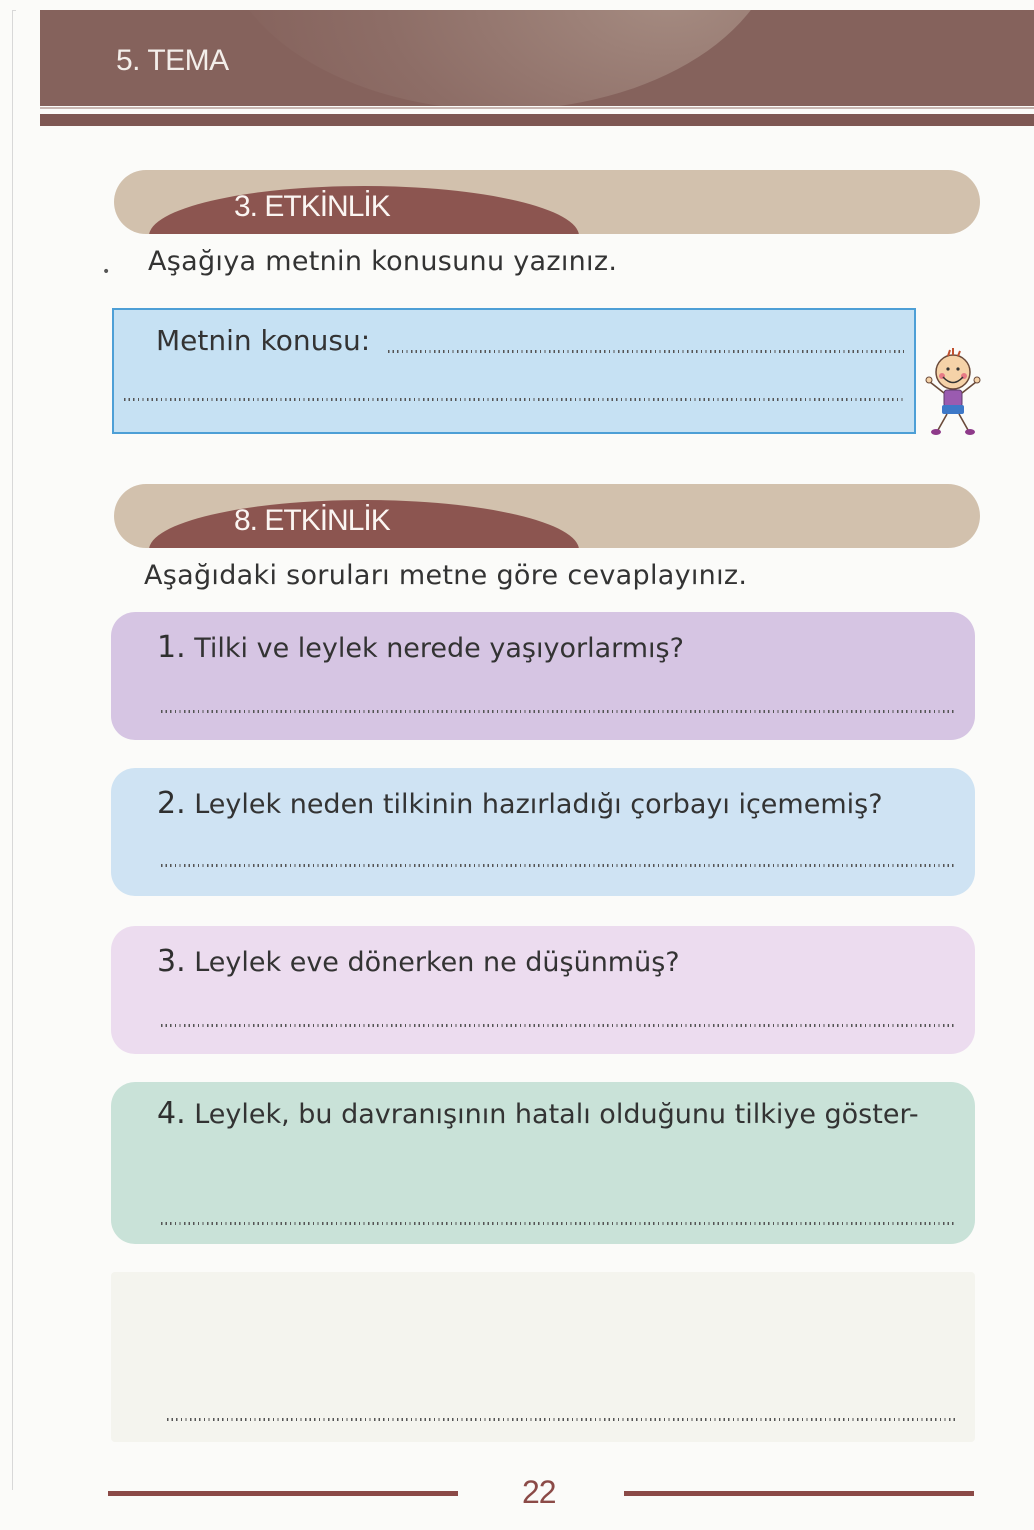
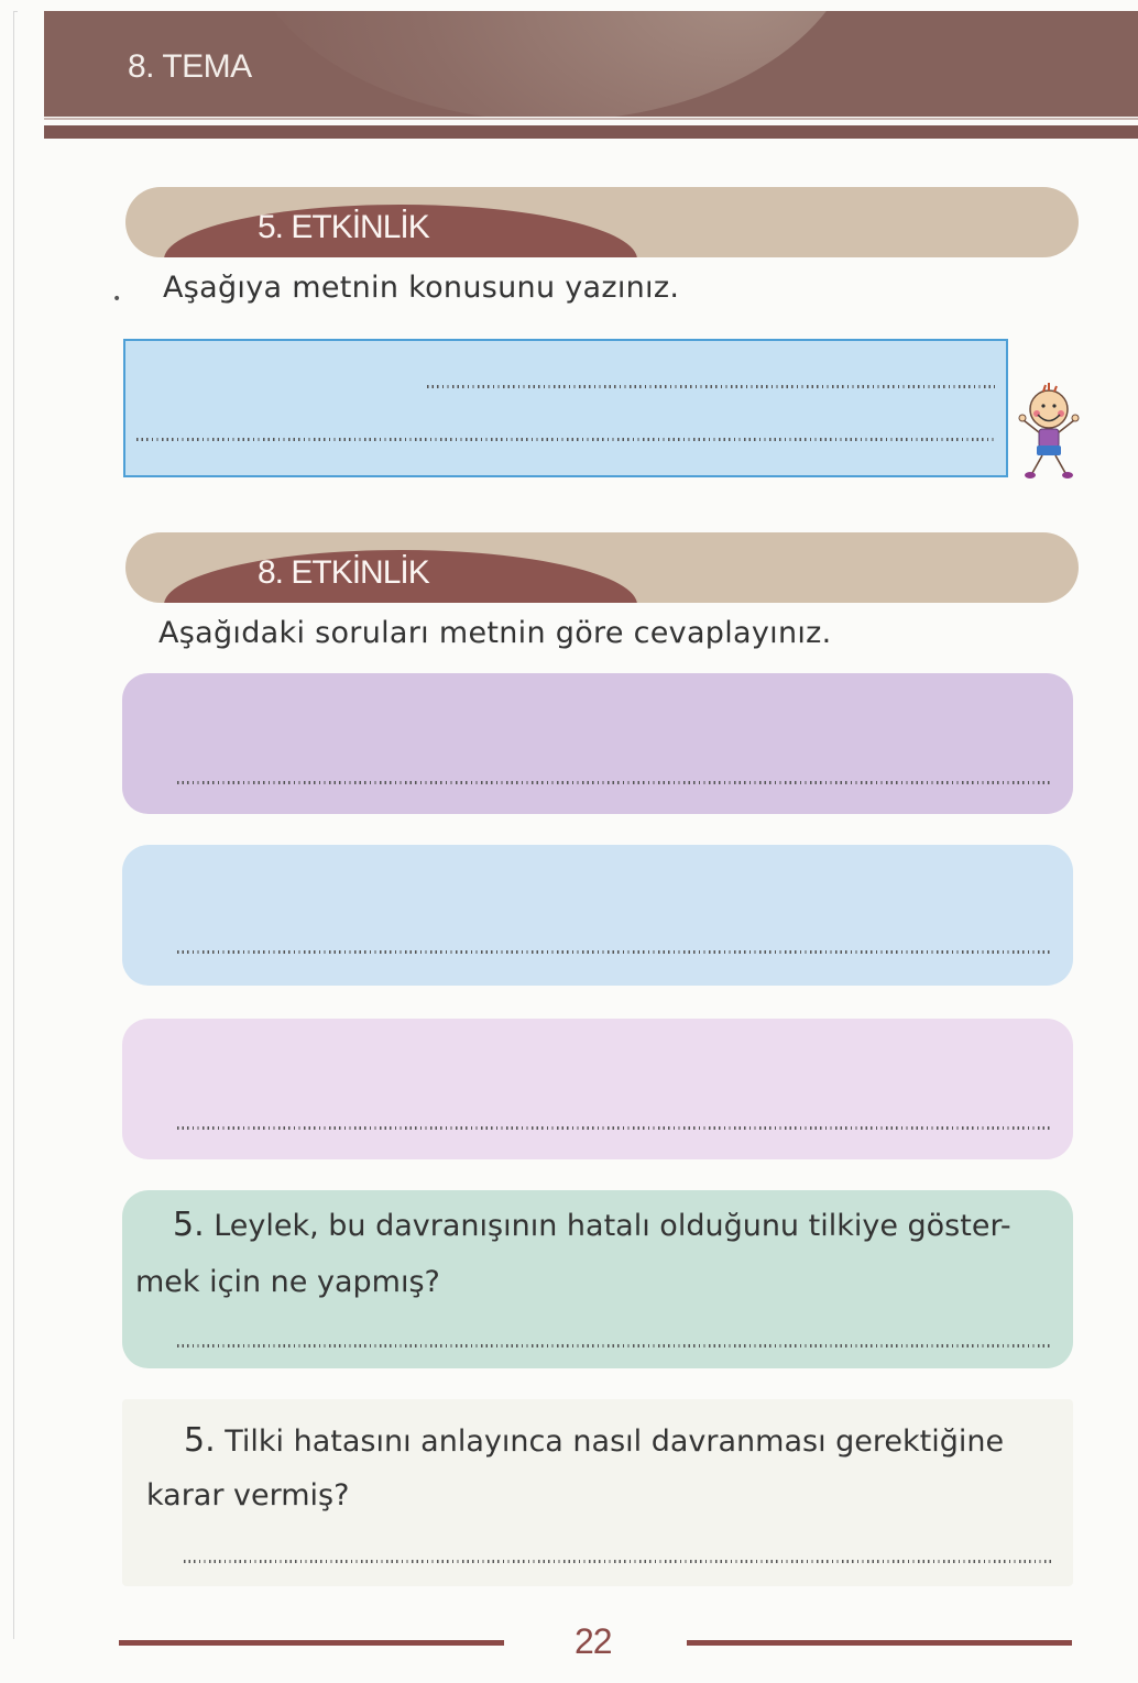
- 5. TEMA
+ 8. TEMA
- 3. ETKİNLİK
+ 5. ETKİNLİK
  •
  Aşağıya metnin konusunu yazınız.
- Metnin konusu:
  8. ETKİNLİK
- Aşağıdaki soruları metne göre cevaplayınız.
+ Aşağıdaki soruları metnin göre cevaplayınız.
- 1. Tilki ve leylek nerede yaşıyorlarmış?
- 2. Leylek neden tilkinin hazırladığı çorbayı içememiş?
- 3. Leylek eve dönerken ne düşünmüş?
- 4. Leylek, bu davranışının hatalı olduğunu tilkiye göster-
+ 5. Leylek, bu davranışının hatalı olduğunu tilkiye göster-
+ mek için ne yapmış?
+ 5. Tilki hatasını anlayınca nasıl davranması gerektiğine
+ karar vermiş?
  22
